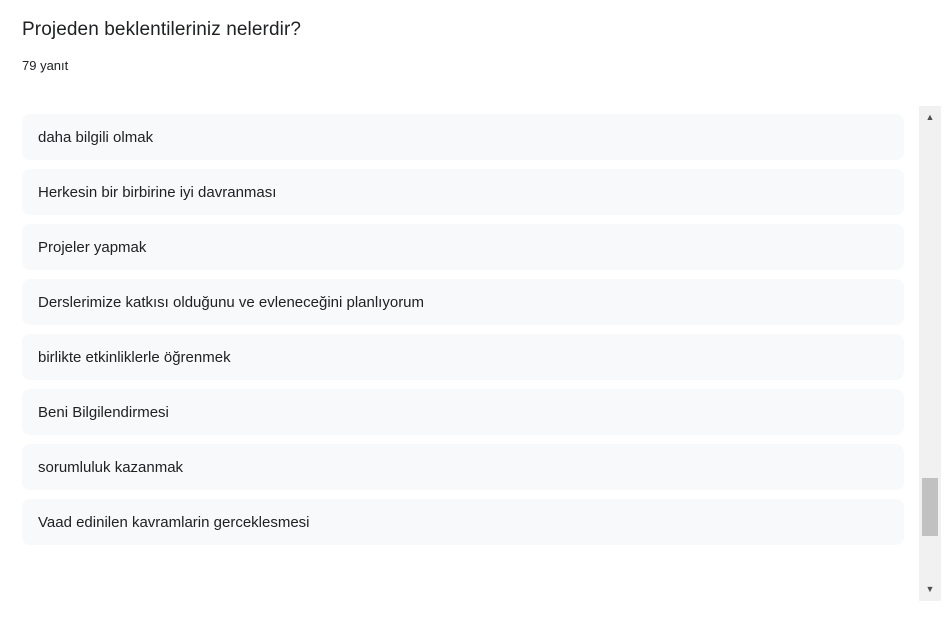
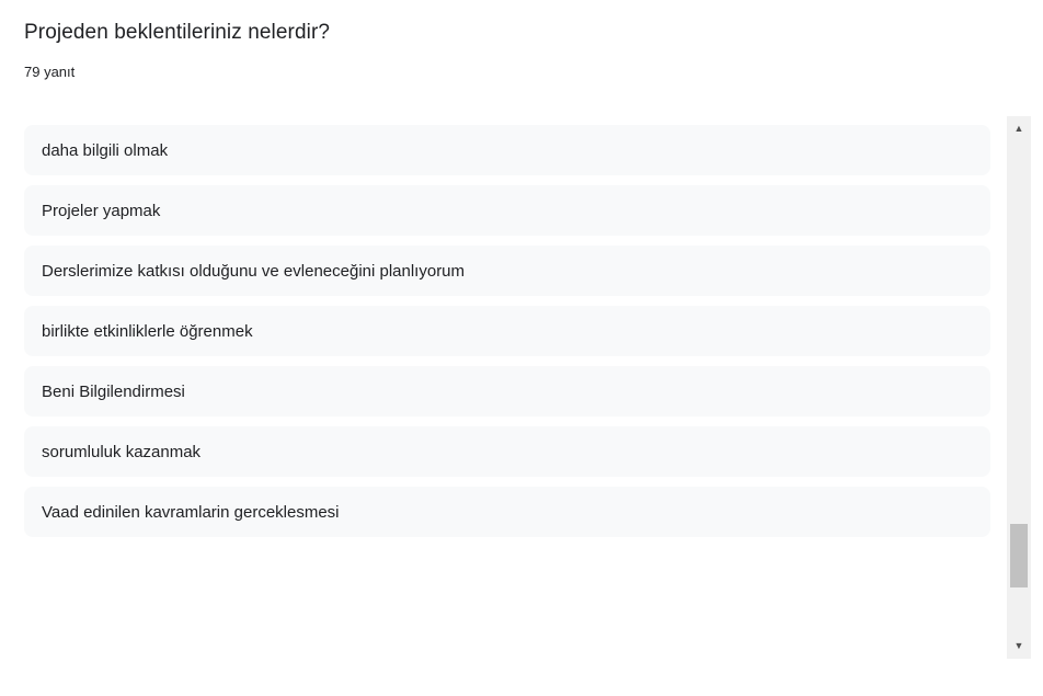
  Projeden beklentileriniz nelerdir?
  79 yanıt
  daha bilgili olmak
- Herkesin bir birbirine iyi davranması
  Projeler yapmak
  Derslerimize katkısı olduğunu ve evleneceğini planlıyorum
  birlikte etkinliklerle öğrenmek
  Beni Bilgilendirmesi
  sorumluluk kazanmak
  Vaad edinilen kavramlarin gerceklesmesi
  ▲
  ▼
